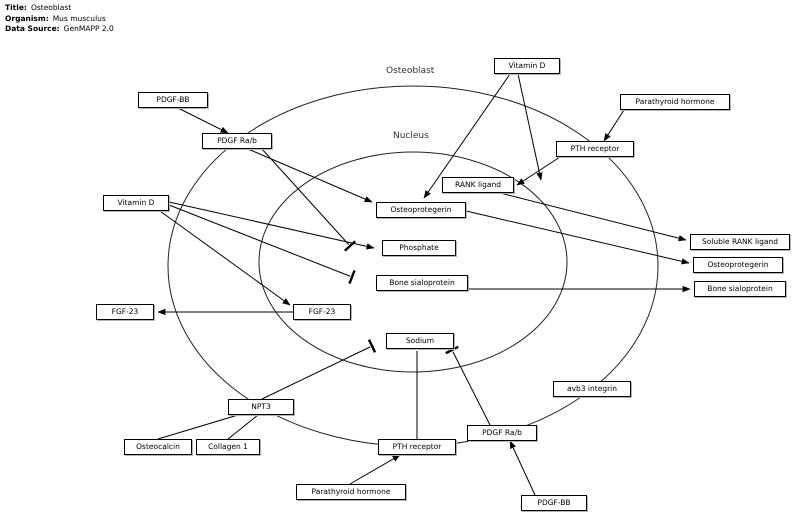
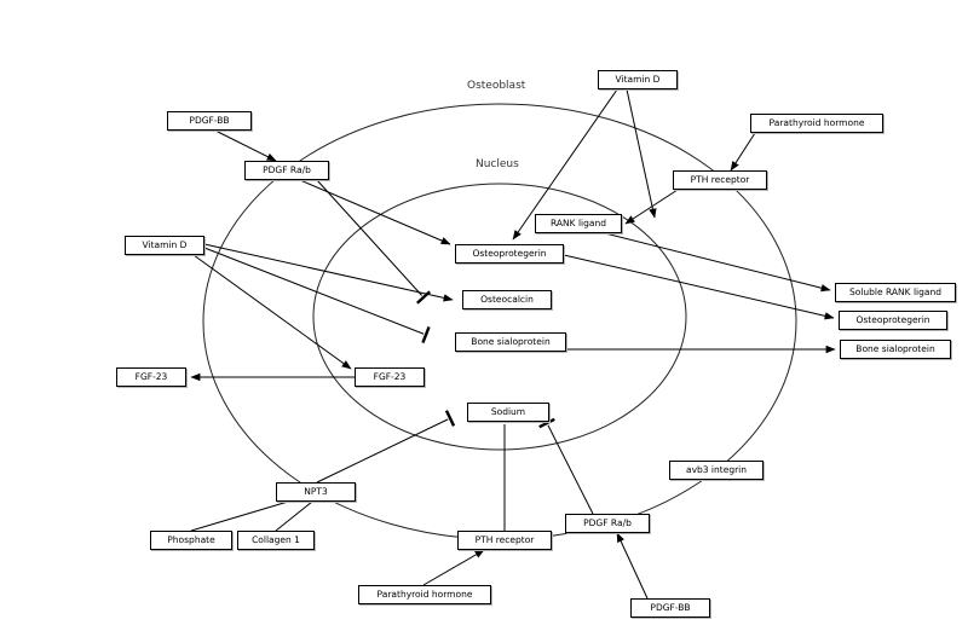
- Title: Osteoblast
- Organism: Mus musculus
- Data Source: GenMAPP 2.0
  Osteoblast
  Nucleus
  PDGF-BB
  PDGF Ra/b
  Vitamin D
  Parathyroid hormone
  PTH receptor
  RANK ligand
  Vitamin D
  Osteoprotegerin
- Phosphate
+ Osteocalcin
  Bone sialoprotein
  Soluble RANK ligand
  Osteoprotegerin
  Bone sialoprotein
  FGF-23
  FGF-23
  Sodium
  avb3 integrin
  NPT3
  PTH receptor
  PDGF Ra/b
- Osteocalcin
+ Phosphate
  Collagen 1
  Parathyroid hormone
  PDGF-BB
